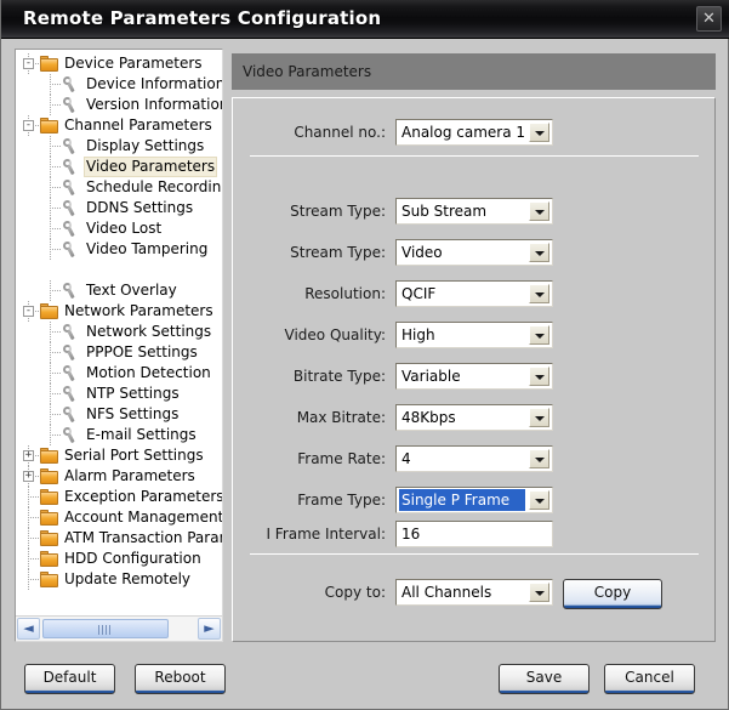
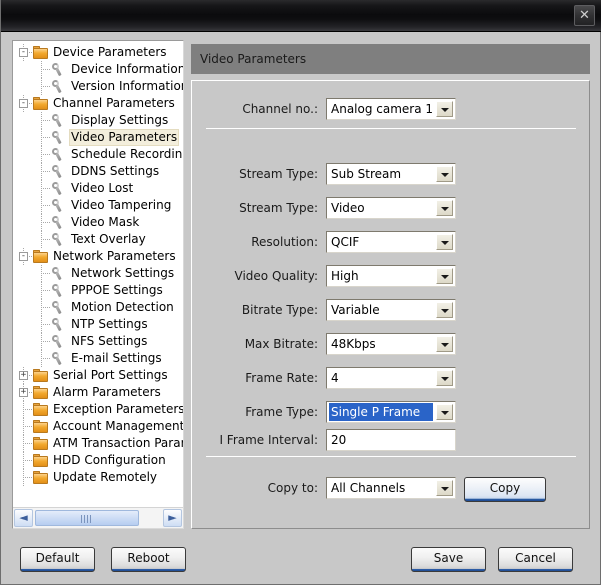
- Remote Parameters Configuration
  ✕
  -
  Device Parameters
  Device Information
  Version Informatio
  -
  Channel Parameters
  Display Settings
  Video Parameters
  Schedule Recordin
  DDNS Settings
  Video Lost
  Video Tampering
+ Video Mask
  Text Overlay
  -
  Network Parameters
  Network Settings
  PPPOE Settings
  Motion Detection
  NTP Settings
  NFS Settings
  E-mail Settings
  +
  Serial Port Settings
  +
  Alarm Parameters
  Exception Parameters
  Account Management
  ATM Transaction Para
  HDD Configuration
  Update Remotely
  ◄
  ►
  Video Parameters
  Channel no.:
  Analog camera 1
  Stream Type:
  Sub Stream
  Stream Type:
  Video
  Resolution:
  QCIF
  Video Quality:
  High
  Bitrate Type:
  Variable
  Max Bitrate:
  48Kbps
  Frame Rate:
  4
  Frame Type:
  Single P Frame
  I Frame Interval:
- 16
+ 20
  Copy to:
  All Channels
  Copy
  Default
  Reboot
  Save
  Cancel
